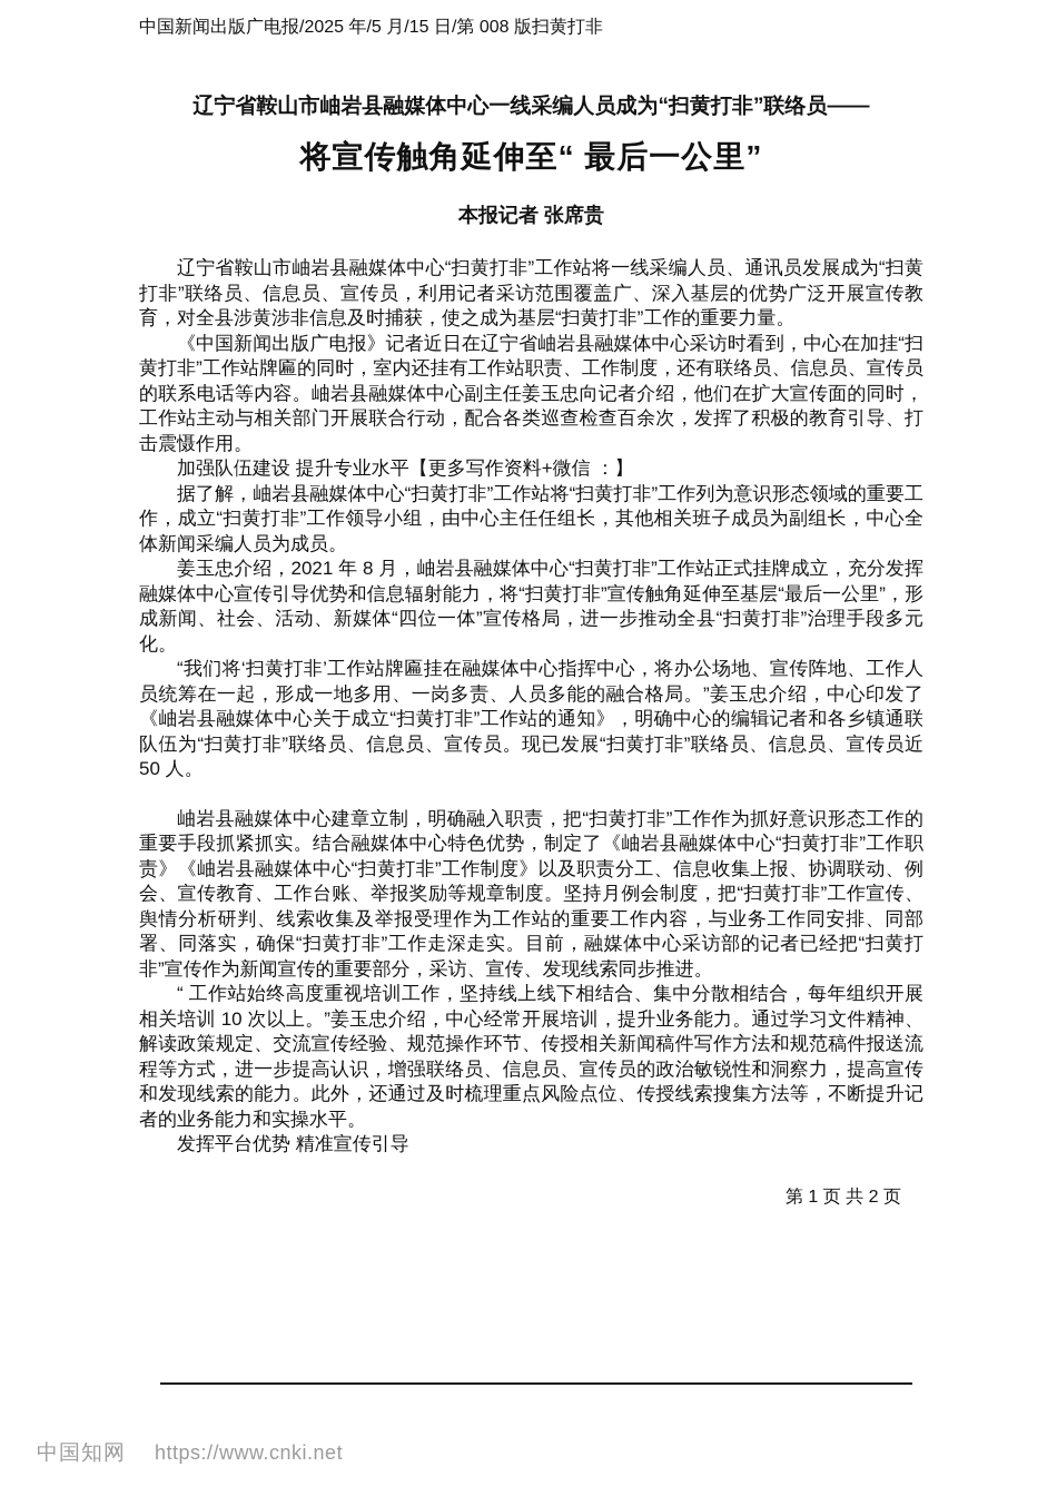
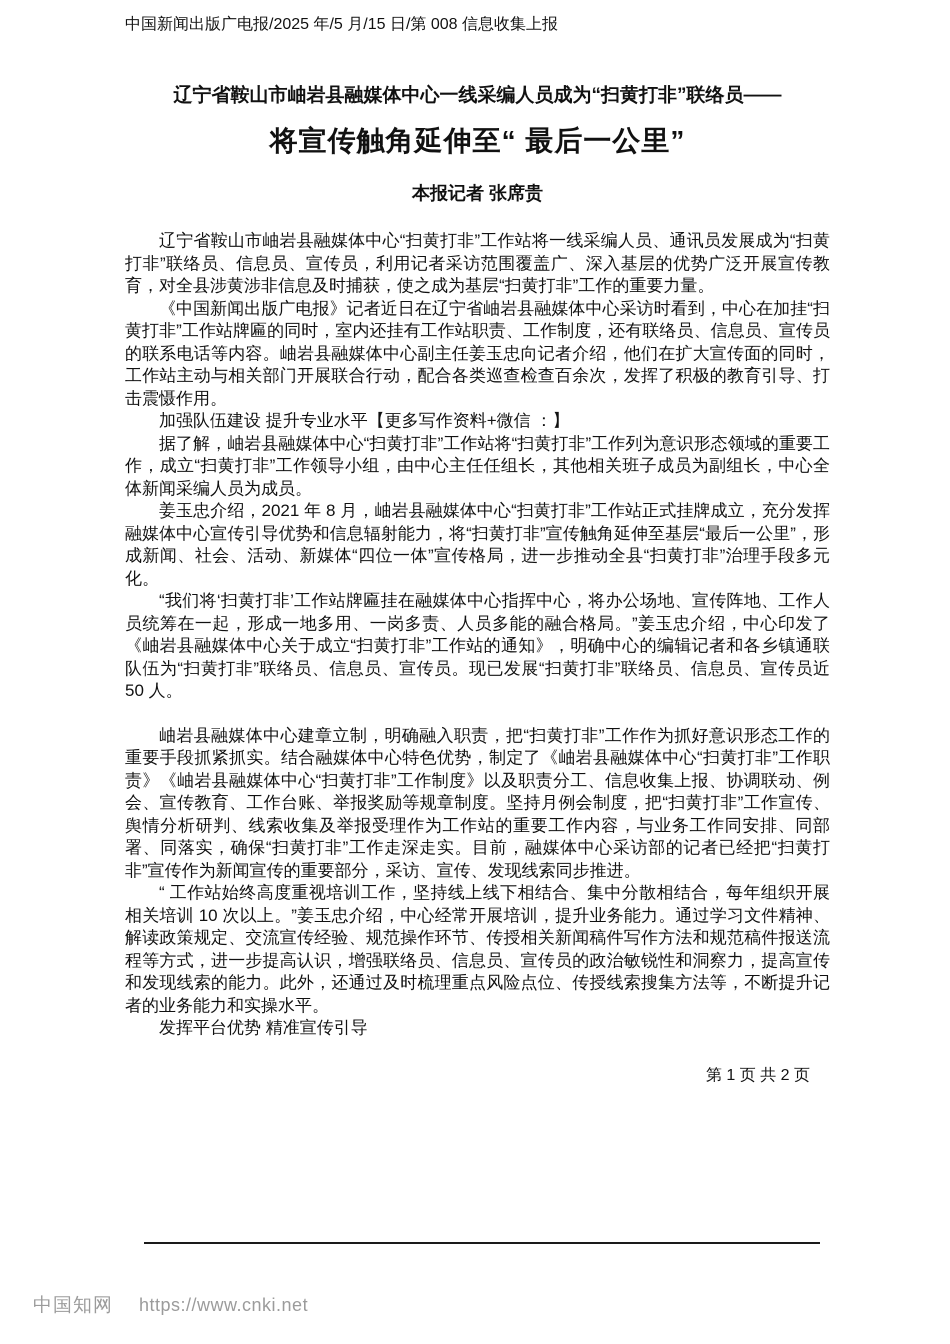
- 中国新闻出版广电报/2025 年/5 月/15 日/第 008 版扫黄打非
+ 中国新闻出版广电报/2025 年/5 月/15 日/第 008 信息收集上报
  辽宁省鞍山市岫岩县融媒体中心一线采编人员成为“扫黄打非”联络员——
  将宣传触角延伸至“ 最后一公里”
  本报记者 张席贵
  辽宁省鞍山市岫岩县融媒体中心“扫黄打非”工作站将一线采编人员、通讯员发展成为“扫黄打非”联络员、信息员、宣传员，利用记者采访范围覆盖广、深入基层的优势广泛开展宣传教育，对全县涉黄涉非信息及时捕获，使之成为基层“扫黄打非”工作的重要力量。
  《中国新闻出版广电报》记者近日在辽宁省岫岩县融媒体中心采访时看到，中心在加挂“扫黄打非”工作站牌匾的同时，室内还挂有工作站职责、工作制度，还有联络员、信息员、宣传员的联系电话等内容。岫岩县融媒体中心副主任姜玉忠向记者介绍，他们在扩大宣传面的同时，工作站主动与相关部门开展联合行动，配合各类巡查检查百余次，发挥了积极的教育引导、打击震慑作用。
  加强队伍建设 提升专业水平【更多写作资料+微信 ：】
  据了解，岫岩县融媒体中心“扫黄打非”工作站将“扫黄打非”工作列为意识形态领域的重要工作，成立“扫黄打非”工作领导小组，由中心主任任组长，其他相关班子成员为副组长，中心全体新闻采编人员为成员。
  姜玉忠介绍，2021 年 8 月，岫岩县融媒体中心“扫黄打非”工作站正式挂牌成立，充分发挥融媒体中心宣传引导优势和信息辐射能力，将“扫黄打非”宣传触角延伸至基层“最后一公里”，形成新闻、社会、活动、新媒体“四位一体”宣传格局，进一步推动全县“扫黄打非”治理手段多元化。
  “我们将‘扫黄打非’工作站牌匾挂在融媒体中心指挥中心，将办公场地、宣传阵地、工作人员统筹在一起，形成一地多用、一岗多责、人员多能的融合格局。”姜玉忠介绍，中心印发了《岫岩县融媒体中心关于成立“扫黄打非”工作站的通知》，明确中心的编辑记者和各乡镇通联队伍为“扫黄打非”联络员、信息员、宣传员。现已发展“扫黄打非”联络员、信息员、宣传员近 50 人。
  岫岩县融媒体中心建章立制，明确融入职责，把“扫黄打非”工作作为抓好意识形态工作的重要手段抓紧抓实。结合融媒体中心特色优势，制定了《岫岩县融媒体中心“扫黄打非”工作职责》《岫岩县融媒体中心“扫黄打非”工作制度》以及职责分工、信息收集上报、协调联动、例会、宣传教育、工作台账、举报奖励等规章制度。坚持月例会制度，把“扫黄打非”工作宣传、舆情分析研判、线索收集及举报受理作为工作站的重要工作内容，与业务工作同安排、同部署、同落实，确保“扫黄打非”工作走深走实。目前，融媒体中心采访部的记者已经把“扫黄打非”宣传作为新闻宣传的重要部分，采访、宣传、发现线索同步推进。
  “ 工作站始终高度重视培训工作，坚持线上线下相结合、集中分散相结合，每年组织开展相关培训 10 次以上。”姜玉忠介绍，中心经常开展培训，提升业务能力。通过学习文件精神、解读政策规定、交流宣传经验、规范操作环节、传授相关新闻稿件写作方法和规范稿件报送流程等方式，进一步提高认识，增强联络员、信息员、宣传员的政治敏锐性和洞察力，提高宣传和发现线索的能力。此外，还通过及时梳理重点风险点位、传授线索搜集方法等，不断提升记者的业务能力和实操水平。
  发挥平台优势 精准宣传引导
  第 1 页 共 2 页
  中国知网 https://www.cnki.net
